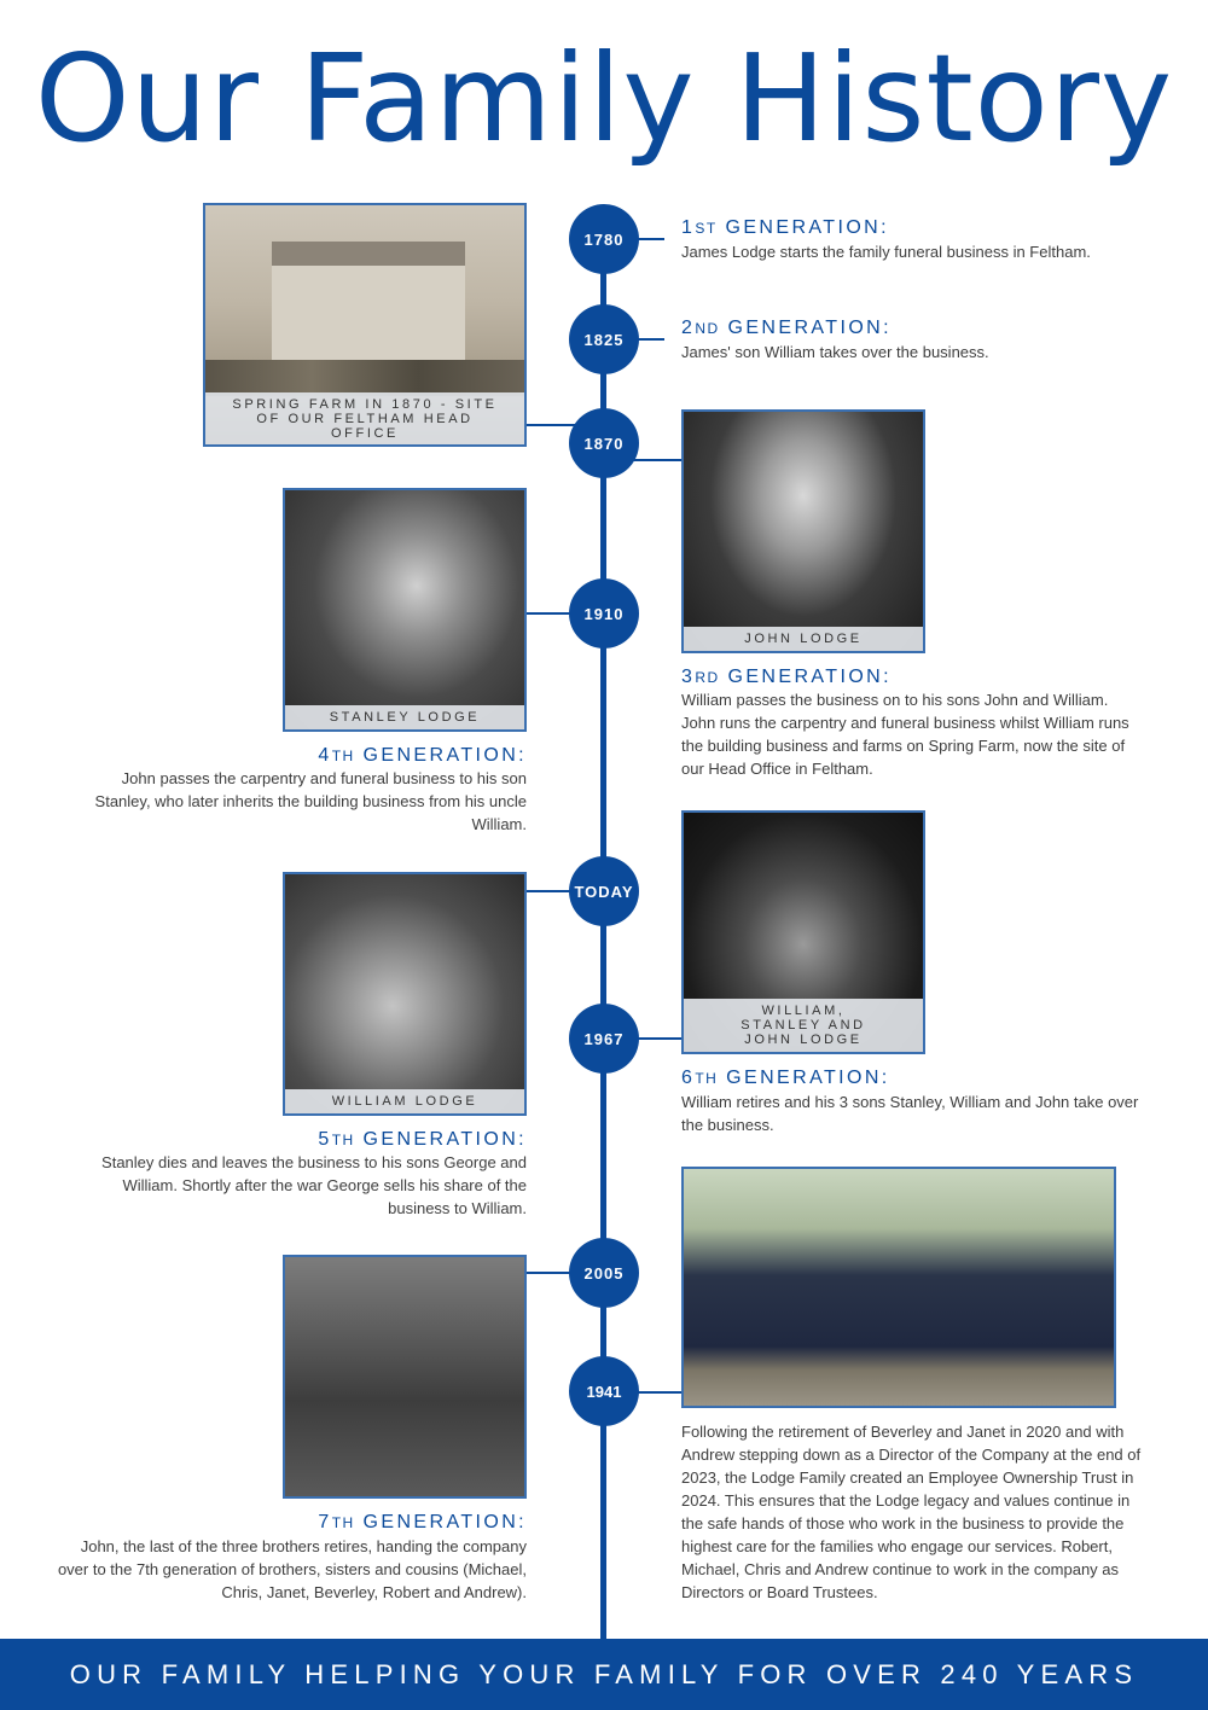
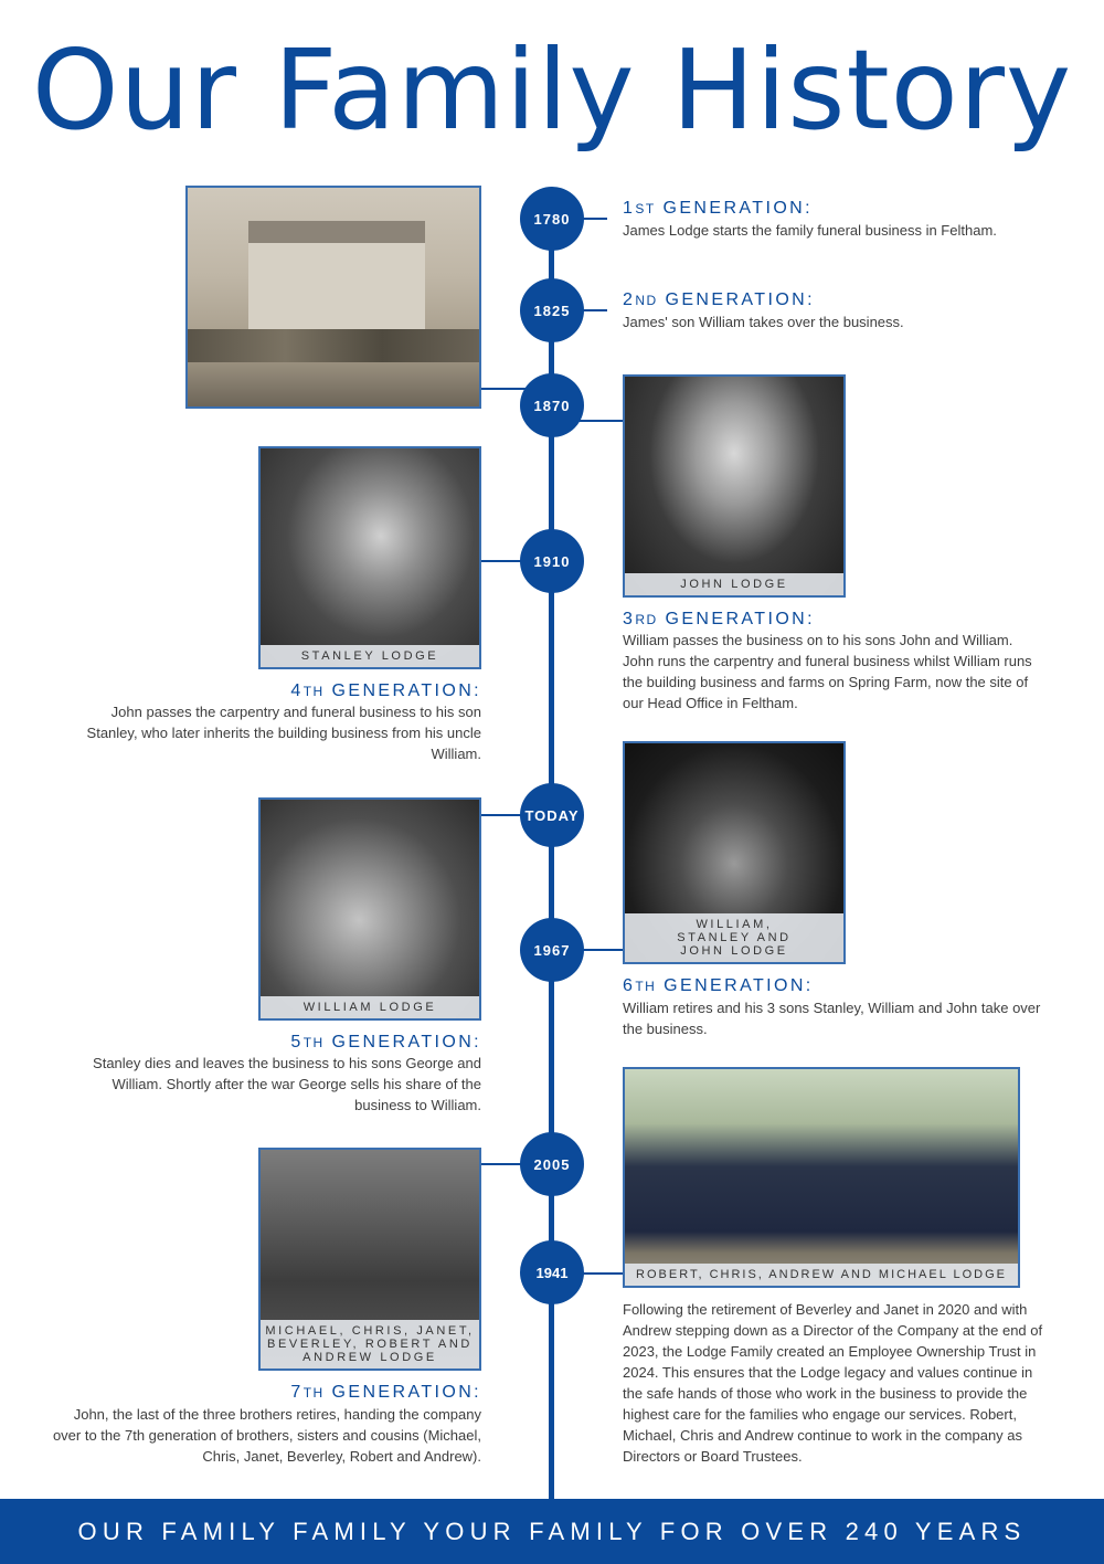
  Our Family History
  1780
  1825
  1870
  1910
  TODAY
  1967
  2005
  1941
- SPRING FARM IN 1870 - SITE OF OUR FELTHAM HEAD OFFICE
  JOHN LODGE
  STANLEY LODGE
  WILLIAM LODGE
  WILLIAM, STANLEY AND JOHN LODGE
+ MICHAEL, CHRIS, JANET, BEVERLEY, ROBERT AND ANDREW LODGE
+ ROBERT, CHRIS, ANDREW AND MICHAEL LODGE
  1ST GENERATION:
  James Lodge starts the family funeral business in Feltham.
  2ND GENERATION:
  James' son William takes over the business.
  3RD GENERATION:
  William passes the business on to his sons John and William. John runs the carpentry and funeral business whilst William runs the building business and farms on Spring Farm, now the site of our Head Office in Feltham.
  4TH GENERATION:
  John passes the carpentry and funeral business to his son Stanley, who later inherits the building business from his uncle William.
  5TH GENERATION:
  Stanley dies and leaves the business to his sons George and William. Shortly after the war George sells his share of the business to William.
  6TH GENERATION:
  William retires and his 3 sons Stanley, William and John take over the business.
  7TH GENERATION:
  John, the last of the three brothers retires, handing the company over to the 7th generation of brothers, sisters and cousins (Michael, Chris, Janet, Beverley, Robert and Andrew).
  Following the retirement of Beverley and Janet in 2020 and with Andrew stepping down as a Director of the Company at the end of 2023, the Lodge Family created an Employee Ownership Trust in 2024. This ensures that the Lodge legacy and values continue in the safe hands of those who work in the business to provide the highest care for the families who engage our services. Robert, Michael, Chris and Andrew continue to work in the company as Directors or Board Trustees.
- OUR FAMILY HELPING YOUR FAMILY FOR OVER 240 YEARS
+ OUR FAMILY FAMILY YOUR FAMILY FOR OVER 240 YEARS
